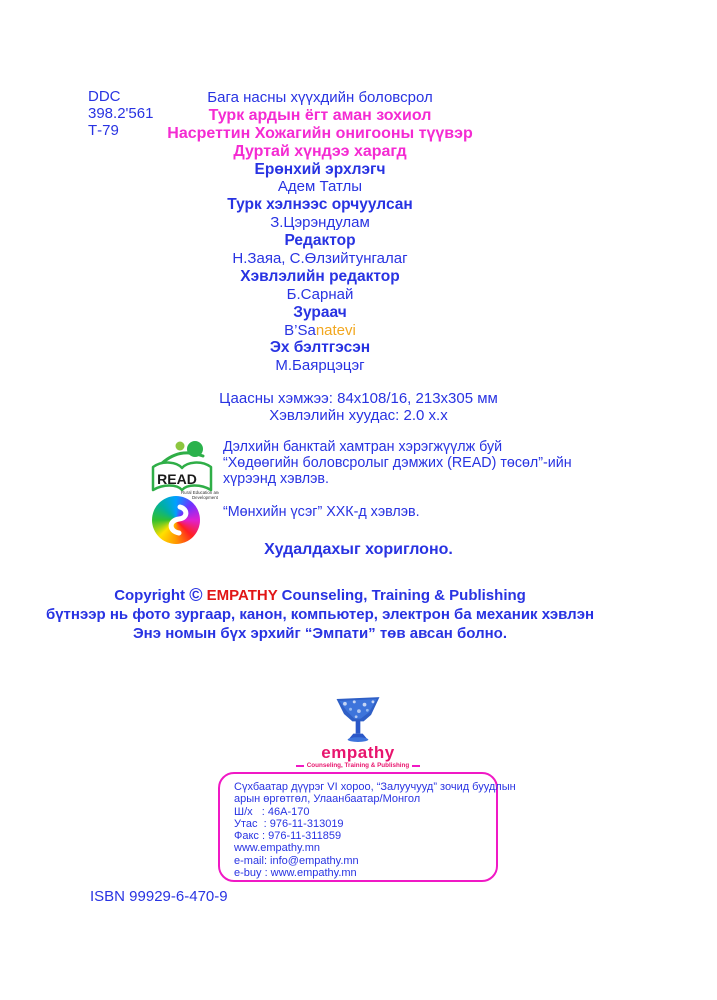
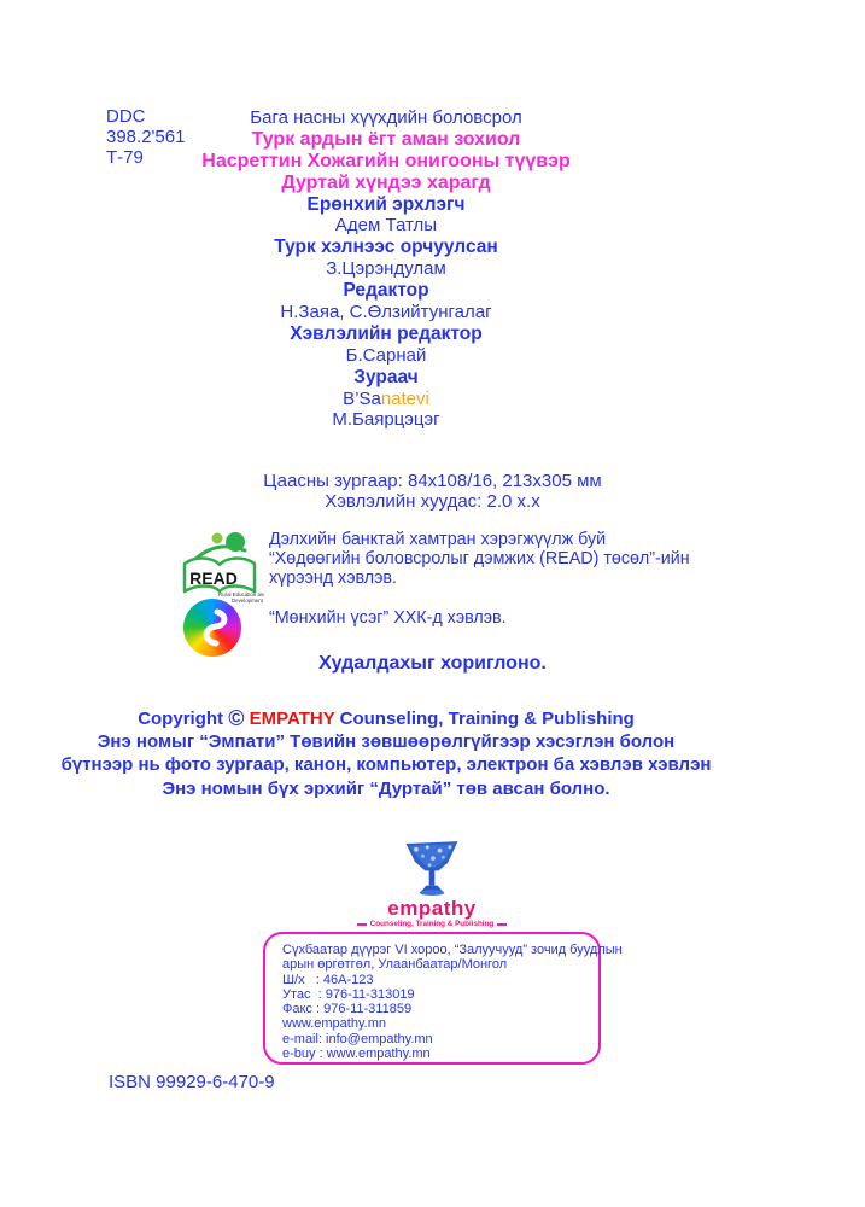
  DDC
  398.2'561
  Т-79
  Бага насны хүүхдийн боловсрол
  Турк ардын ёгт аман зохиол
  Насреттин Хожагийн онигооны түүвэр
  Дуртай хүндээ харагд
  Ерөнхий эрхлэгч
  Адем Татлы
  Турк хэлнээс орчуулсан
  З.Цэрэндулам
  Редактор
  Н.Заяа, С.Өлзийтунгалаг
  Хэвлэлийн редактор
  Б.Сарнай
  Зураач
  B’Sanatevi
- Эх бэлтгэсэн
  М.Баярцэцэг
- Цаасны хэмжээ: 84х108/16, 213х305 мм
+ Цаасны зургаар: 84х108/16, 213х305 мм
  Хэвлэлийн хуудас: 2.0 х.х
  READ
  Дэлхийн банктай хамтран хэрэгжүүлж буй
  “Хөдөөгийн боловсролыг дэмжих (READ) төсөл”-ийн
  хүрээнд хэвлэв.
  “Мөнхийн үсэг” ХХК-д хэвлэв.
  Худалдахыг хориглоно.
  Copyright © EMPATHY Counseling, Training & Publishing
+ Энэ номыг “Эмпати” Төвийн зөвшөөрөлгүйгээр хэсэглэн болон
- бүтнээр нь фото зургаар, канон, компьютер, электрон ба механик хэвлэн
+ бүтнээр нь фото зургаар, канон, компьютер, электрон ба хэвлэв хэвлэн
- Энэ номын бүх эрхийг “Эмпати” төв авсан болно.
+ Энэ номын бүх эрхийг “Дуртай” төв авсан болно.
  empathy
  Сүхбаатар дүүрэг VI хороо, “Залуучууд” зочид буудлын
  арын өргөтгөл, Улаанбаатар/Монгол
- Ш/х : 46А-170
+ Ш/х : 46А-123
  Утас : 976-11-313019
  Факс : 976-11-311859
  www.empathy.mn
  e-mail: info@empathy.mn
  e-buy : www.empathy.mn
  ISBN 99929-6-470-9
